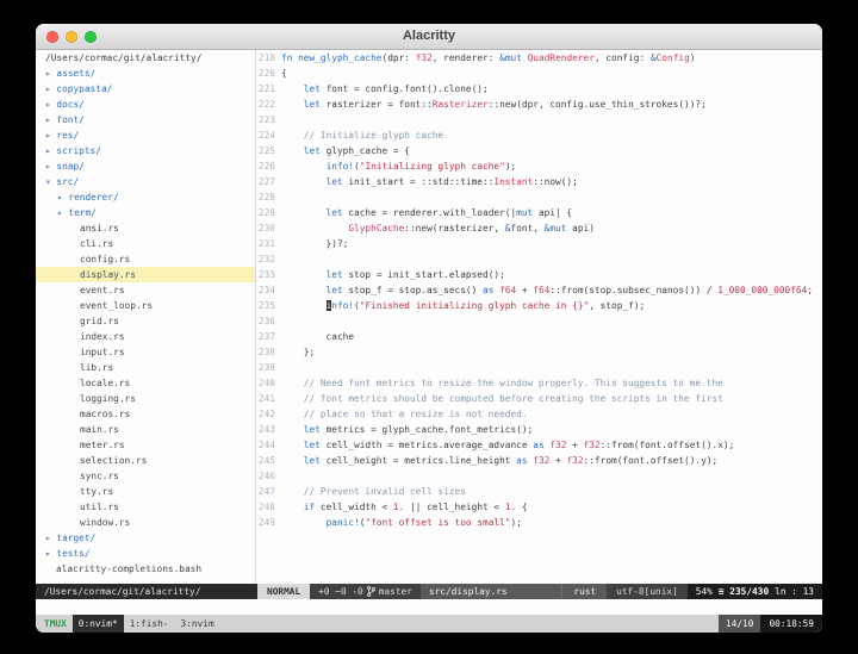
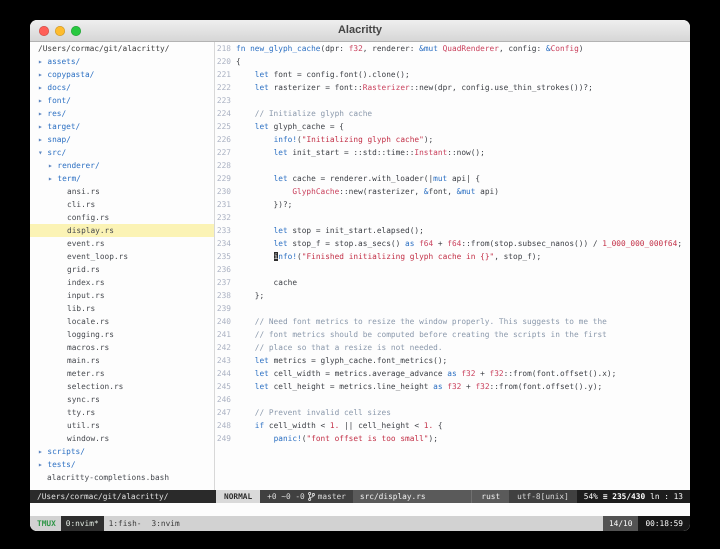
  Alacritty
  /Users/cormac/git/alacritty/
  ▸ assets/
  ▸ copypasta/
  ▸ docs/
  ▸ font/
  ▸ res/
- ▸ scripts/
+ ▸ target/
  ▸ snap/
  ▾ src/
  ▸ renderer/
  ▸ term/
  ansi.rs
  cli.rs
  config.rs
  display.rs
  event.rs
  event_loop.rs
  grid.rs
  index.rs
  input.rs
  lib.rs
  locale.rs
  logging.rs
  macros.rs
  main.rs
  meter.rs
  selection.rs
  sync.rs
  tty.rs
  util.rs
  window.rs
- ▸ target/
+ ▸ scripts/
  ▸ tests/
  alacritty-completions.bash
  218
  fn new_glyph_cache(dpr: f32, renderer: &mut QuadRenderer, config: &Config)
  220
  {
  221
  let font = config.font().clone();
  222
  let rasterizer = font::Rasterizer::new(dpr, config.use_thin_strokes())?;
  223
  224
  // Initialize glyph cache
  225
  let glyph_cache = {
  226
  info!("Initializing glyph cache");
  227
  let init_start = ::std::time::Instant::now();
  228
  229
  let cache = renderer.with_loader(|mut api| {
  230
  GlyphCache::new(rasterizer, &font, &mut api)
  231
  })?;
  232
  233
  let stop = init_start.elapsed();
  234
  let stop_f = stop.as_secs() as f64 + f64::from(stop.subsec_nanos()) / 1_000_000_000f64;
  235
  info!("Finished initializing glyph cache in {}", stop_f);
  236
  237
  cache
  238
  };
  239
  240
  // Need font metrics to resize the window properly. This suggests to me the
  241
  // font metrics should be computed before creating the scripts in the first
  242
  // place so that a resize is not needed.
  243
  let metrics = glyph_cache.font_metrics();
  244
  let cell_width = metrics.average_advance as f32 + f32::from(font.offset().x);
  245
  let cell_height = metrics.line_height as f32 + f32::from(font.offset().y);
  246
  247
  // Prevent invalid cell sizes
  248
  if cell_width < 1. || cell_height < 1. {
  249
  panic!("font offset is too small");
  /Users/cormac/git/alacritty/
  NORMAL
  +0 ~0 -0
  master
  src/display.rs
  rust
  utf-8[unix]
  54%
  ≡ 235/430
  ln : 13
  TMUX
  0:nvim*
  1:fish-
  3:nvim
  14/10
  00:18:59
